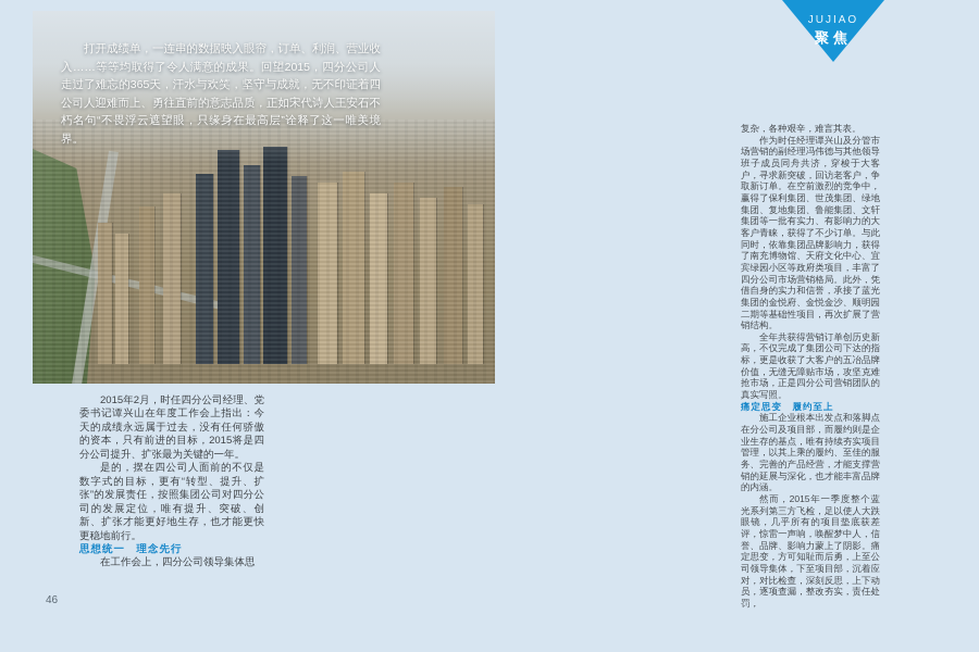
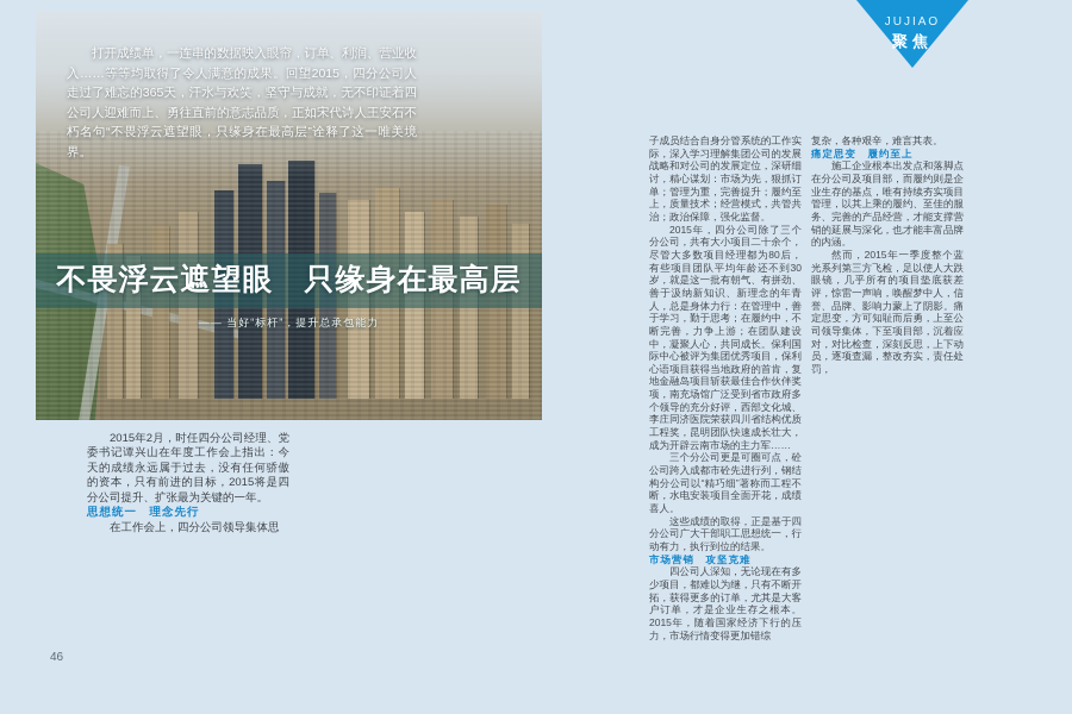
  打开成绩单，一连串的数据映入眼帘，订单、利润、营业收入……等等均取得了令人满意的成果。回望2015，四分公司人走过了难忘的365天，汗水与欢笑，坚守与成就，无不印证着四公司人迎难而上、勇往直前的意志品质，正如宋代诗人王安石不朽名句“不畏浮云遮望眼，只缘身在最高层”诠释了这一唯美境界。
+ 不畏浮云遮望眼 只缘身在最高层
+ —— 当好“标杆”，提升总承包能力
  JUJIAO
  聚焦
  2015年2月，时任四分公司经理、党委书记谭兴山在年度工作会上指出：今天的成绩永远属于过去，没有任何骄傲的资本，只有前进的目标，2015将是四分公司提升、扩张最为关键的一年。
- 是的，摆在四公司人面前的不仅是数字式的目标，更有“转型、提升、扩张”的发展责任，按照集团公司对四分公司的发展定位，唯有提升、突破、创新、扩张才能更好地生存，也才能更快更稳地前行。
  思想统一 理念先行
  在工作会上，四分公司领导集体思
+ 子成员结合自身分管系统的工作实际，深入学习理解集团公司的发展战略和对公司的发展定位，深研细讨，精心谋划：市场为先，狠抓订单；管理为重，完善提升；履约至上，质量技术；经营模式，共管共治；政治保障，强化监督。
+ 2015年，四分公司除了三个分公司，共有大小项目二十余个，尽管大多数项目经理都为80后，有些项目团队平均年龄还不到30岁，就是这一批有朝气、有拼劲、善于汲纳新知识、新理念的年青人，总是身体力行：在管理中，善于学习，勤于思考；在履约中，不断完善，力争上游；在团队建设中，凝聚人心，共同成长。保利国际中心被评为集团优秀项目，保利心语项目获得当地政府的首肯，复地金融岛项目斩获最佳合作伙伴奖项，南充场馆广泛受到省市政府多个领导的充分好评，西部文化城、李庄同济医院荣获四川省结构优质工程奖，昆明团队快速成长壮大，成为开辟云南市场的主力军……
+ 三个分公司更是可圈可点，砼公司跨入成都市砼先进行列，钢结构分公司以“精巧细”著称而工程不断，水电安装项目全面开花，成绩喜人。
+ 这些成绩的取得，正是基于四分公司广大干部职工思想统一，行动有力，执行到位的结果。
+ 市场营销 攻坚克难
+ 四公司人深知，无论现在有多少项目，都难以为继，只有不断开拓，获得更多的订单，尤其是大客户订单，才是企业生存之根本。2015年，随着国家经济下行的压力，市场行情变得更加错综
  复杂，各种艰辛，难言其表。
- 作为时任经理谭兴山及分管市场营销的副经理冯伟德与其他领导班子成员同舟共济，穿梭于大客户，寻求新突破，回访老客户，争取新订单。在空前激烈的竞争中，赢得了保利集团、世茂集团、绿地集团、复地集团、鲁能集团、文轩集团等一批有实力、有影响力的大客户青睐，获得了不少订单。与此同时，依靠集团品牌影响力，获得了南充博物馆、天府文化中心、宜宾绿园小区等政府类项目，丰富了四分公司市场营销格局。此外，凭借自身的实力和信誉，承接了蓝光集团的金悦府、金悦金沙、顺明园二期等基础性项目，再次扩展了营销结构。
- 全年共获得营销订单创历史新高，不仅完成了集团公司下达的指标，更是收获了大客户的五冶品牌价值，无缝无障贴市场，攻坚克难抢市场，正是四分公司营销团队的真实写照。
  痛定思变 履约至上
  施工企业根本出发点和落脚点在分公司及项目部，而履约则是企业生存的基点，唯有持续夯实项目管理，以其上乘的履约、至佳的服务、完善的产品经营，才能支撑营销的延展与深化，也才能丰富品牌的内涵。
  然而，2015年一季度整个蓝光系列第三方飞检，足以使人大跌眼镜，几乎所有的项目垫底获差评，惊雷一声响，唤醒梦中人，信誉、品牌、影响力蒙上了阴影。痛定思变，方可知耻而后勇，上至公司领导集体，下至项目部，沉着应对，对比检查，深刻反思，上下动员，逐项查漏，整改夯实，责任处罚，
  46
